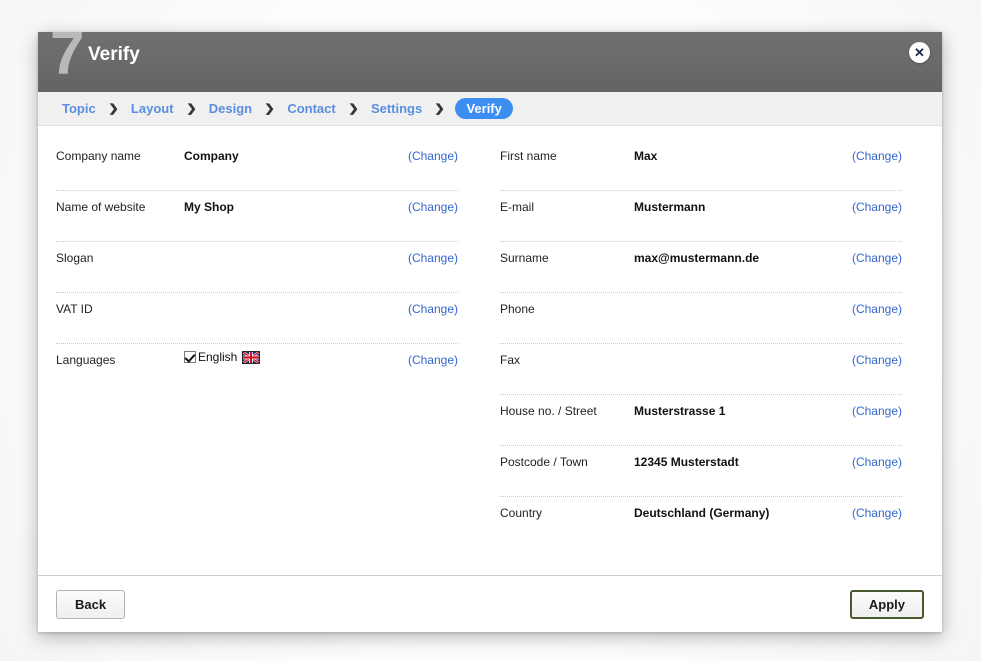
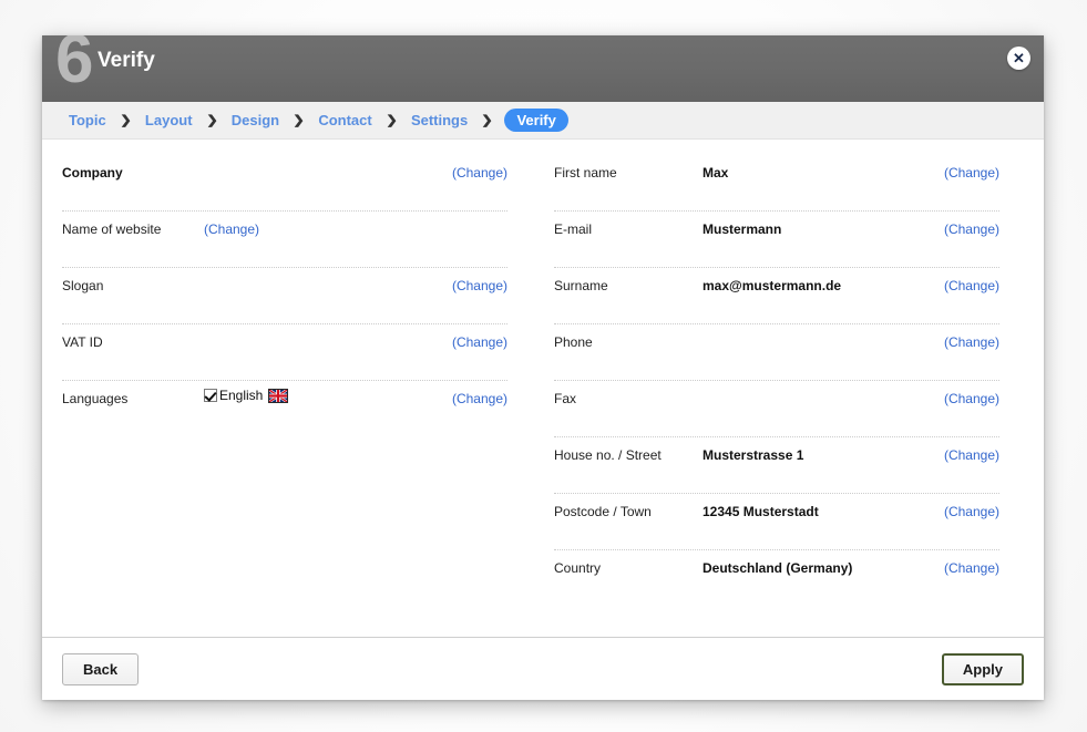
- 7
+ 6
  Verify
  ✕
  Topic
  ❯
  Layout
  ❯
  Design
  ❯
  Contact
  ❯
  Settings
  ❯
  Verify
- Company name
  Company
  (Change)
  Name of website
- My Shop
  (Change)
  Slogan
  (Change)
  VAT ID
  (Change)
  Languages
  English
  (Change)
  First name
  Max
  (Change)
  E-mail
  Mustermann
  (Change)
  Surname
  max@mustermann.de
  (Change)
  Phone
  (Change)
  Fax
  (Change)
  House no. / Street
  Musterstrasse 1
  (Change)
  Postcode / Town
  12345 Musterstadt
  (Change)
  Country
  Deutschland (Germany)
  (Change)
  Back
  Apply
